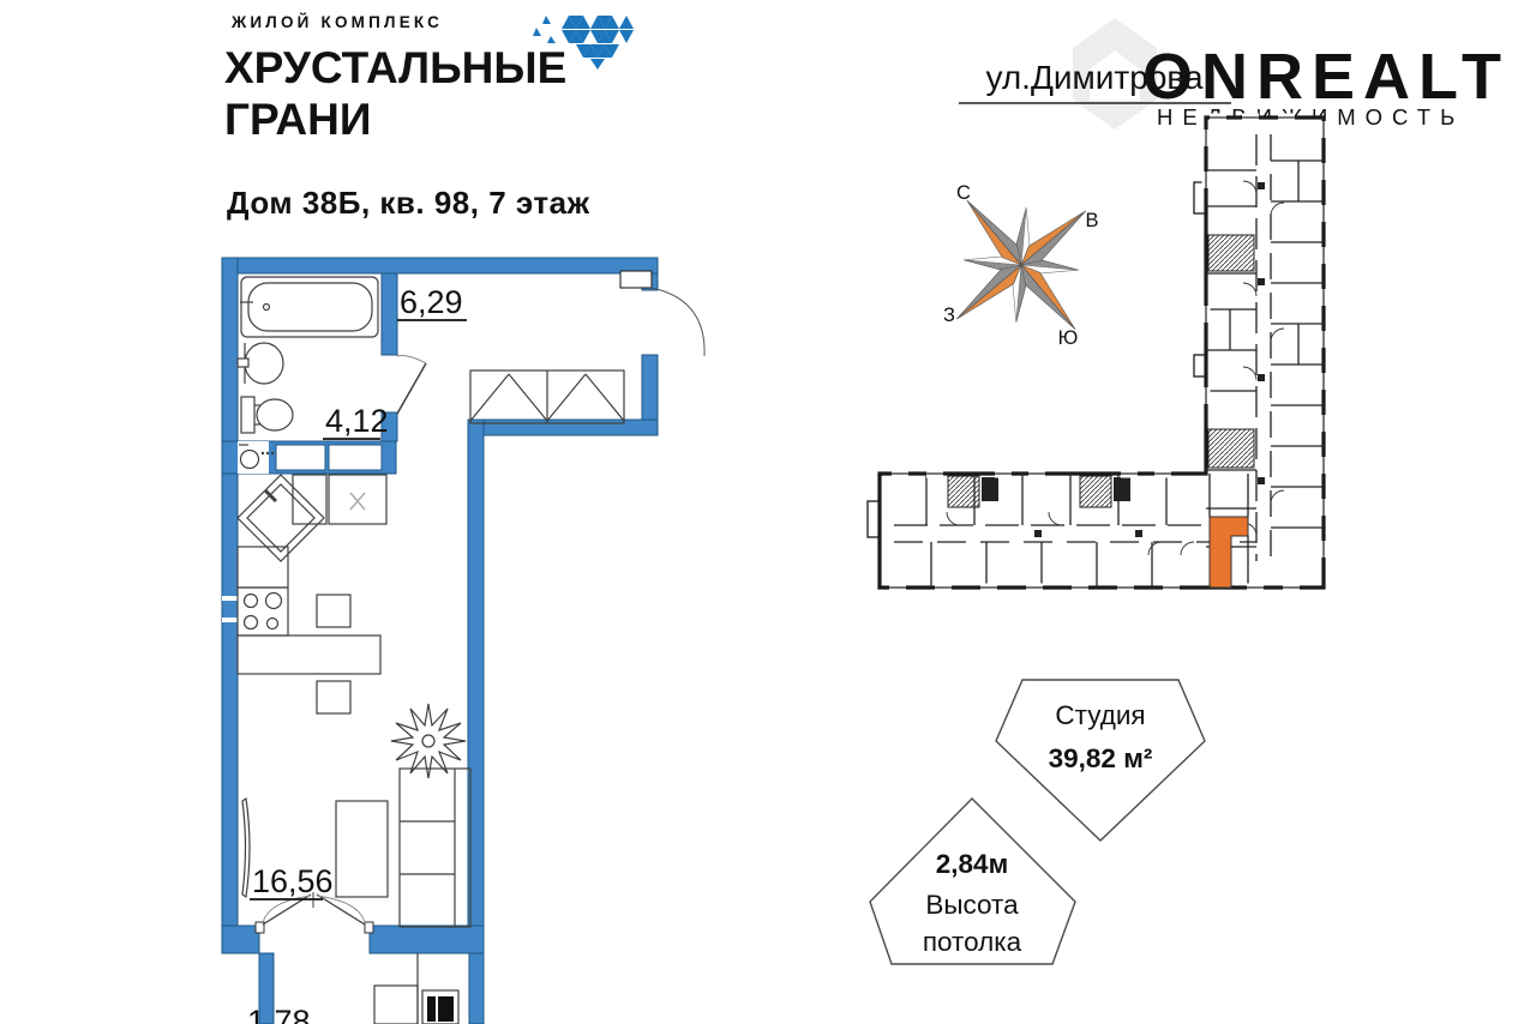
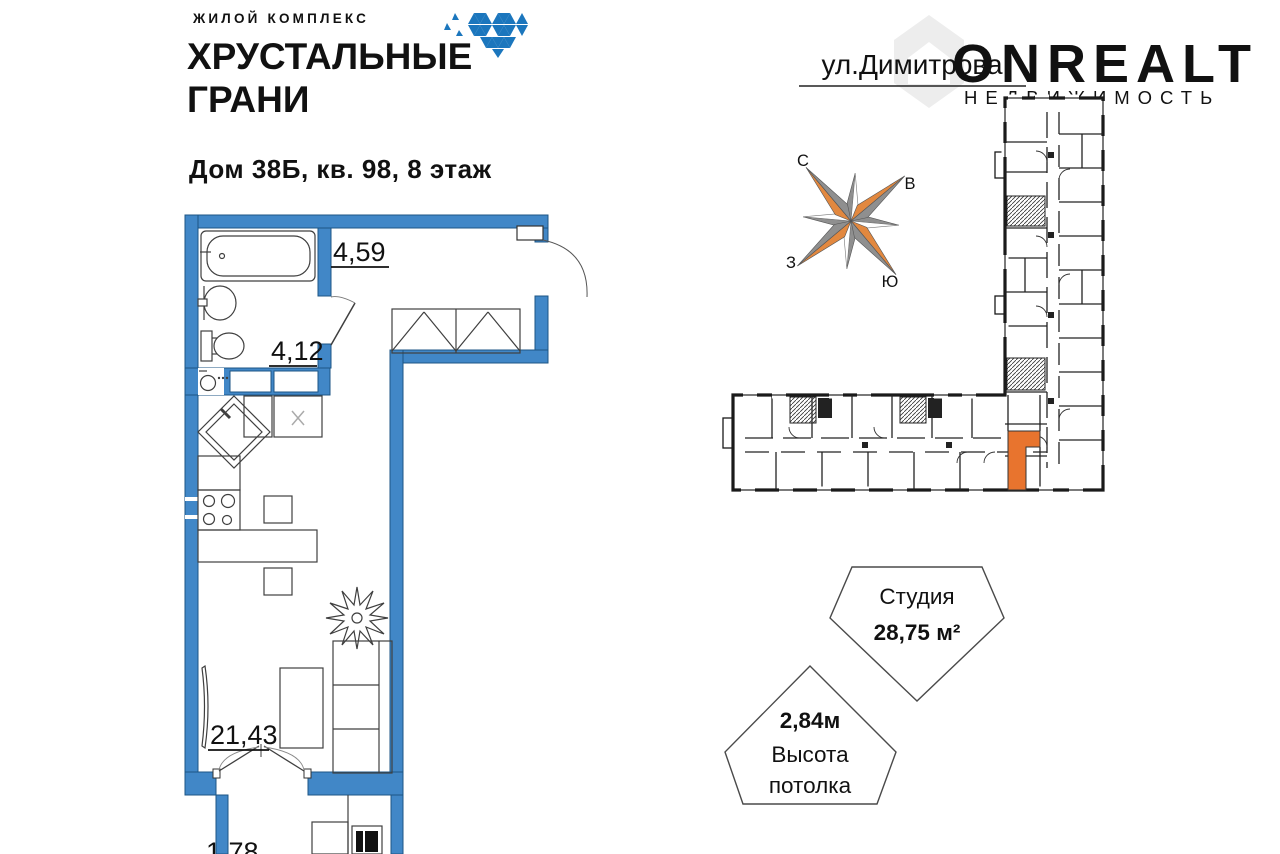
  ONREALT
  ЖИЛОЙ КОМПЛЕКС
  ХРУСТАЛЬНЫЕ
  ГРАНИ
- Дом 38Б, кв. 98, 7 этаж
+ Дом 38Б, кв. 98, 8 этаж
- 6,29
+ 4,59
  4,12
- 16,56
+ 21,43
  1,78
  ул.Димитрова
  С
  В
  З
  Ю
  Студия
- 39,82 м²
+ 28,75 м²
  2,84м
  Высота
  потолка
